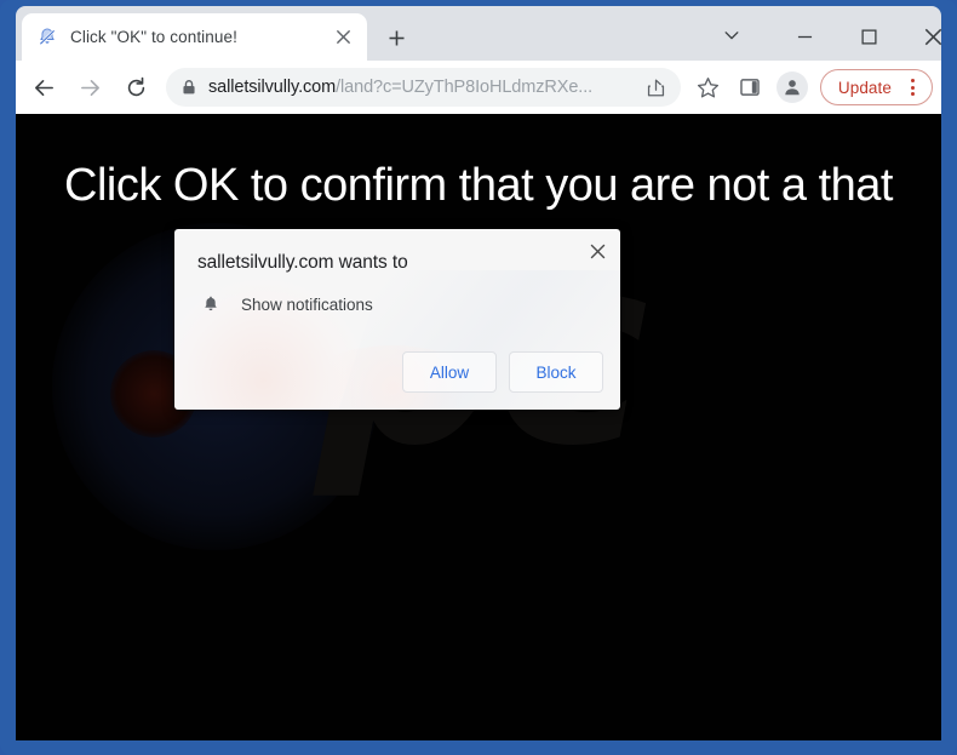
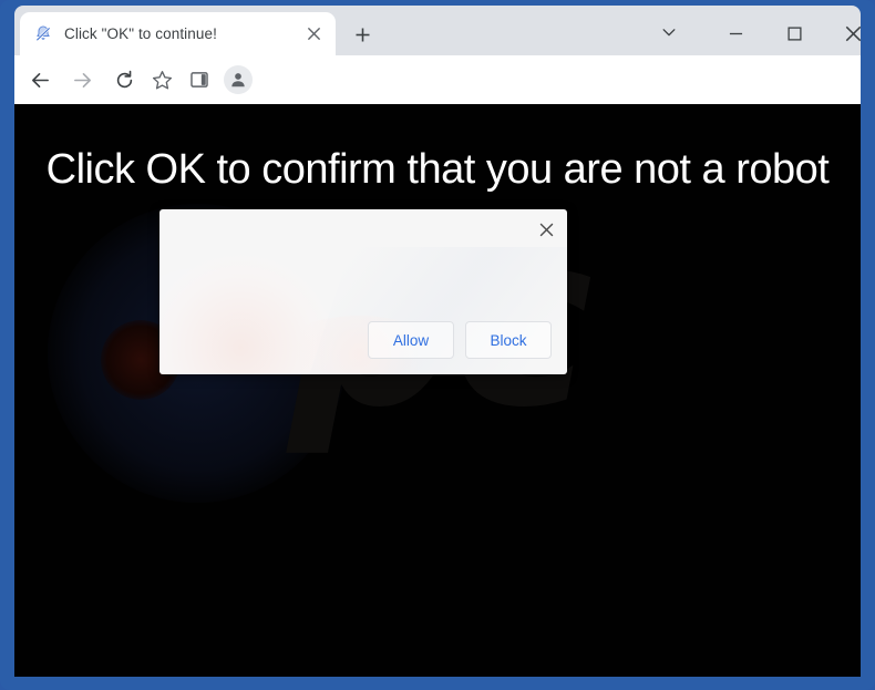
  Click "OK" to continue!
- salletsilvully.com/land?c=UZyThP8IoHLdmzRXe...
- Update
- Click OK to confirm that you are not a that
+ Click OK to confirm that you are not a robot
- salletsilvully.com wants to
- Show notifications
  Allow
  Block
